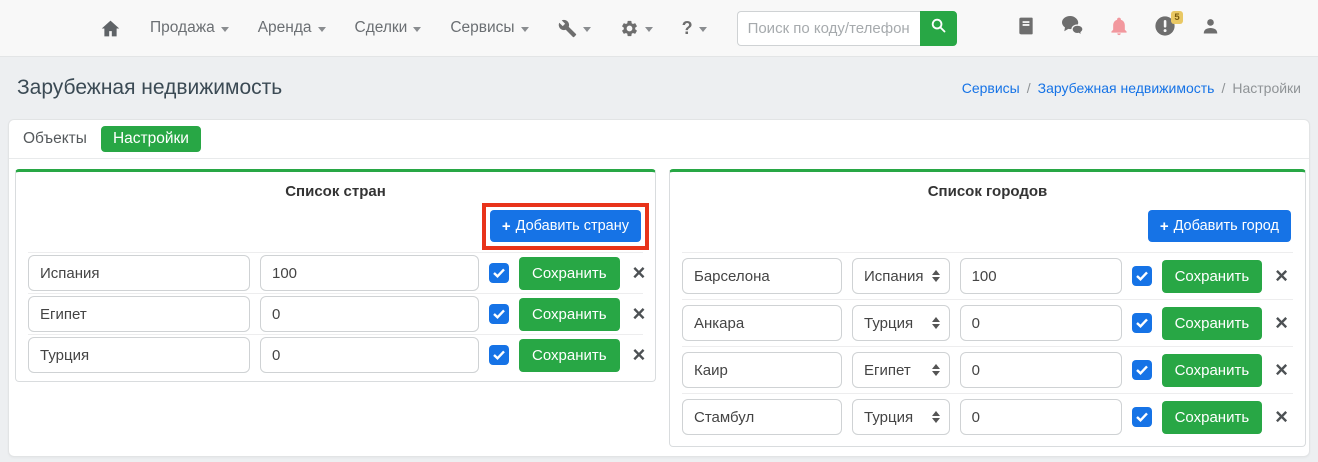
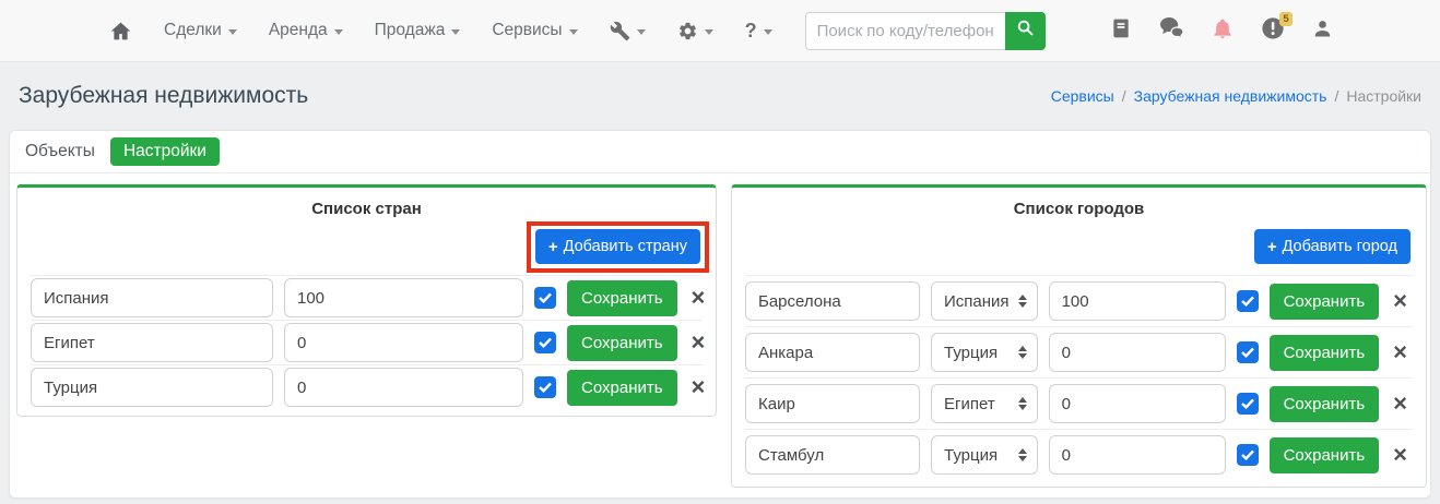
- Продажа
+ Сделки
  Аренда
- Сделки
+ Продажа
  Сервисы
  ?
  Поиск по коду/телефон
  5
  Зарубежная недвижимость
  Сервисы
  /
  Зарубежная недвижимость
  /
  Настройки
  Объекты
  Настройки
  Список стран
  +
  Добавить страну
  Испания
  100
  Сохранить
  ×
  Египет
  0
  Сохранить
  ×
  Турция
  0
  Сохранить
  ×
  Список городов
  +
  Добавить город
  Барселона
  Испания
  100
  Сохранить
  ×
  Анкара
  Турция
  0
  Сохранить
  ×
  Каир
  Египет
  0
  Сохранить
  ×
  Стамбул
  Турция
  0
  Сохранить
  ×
